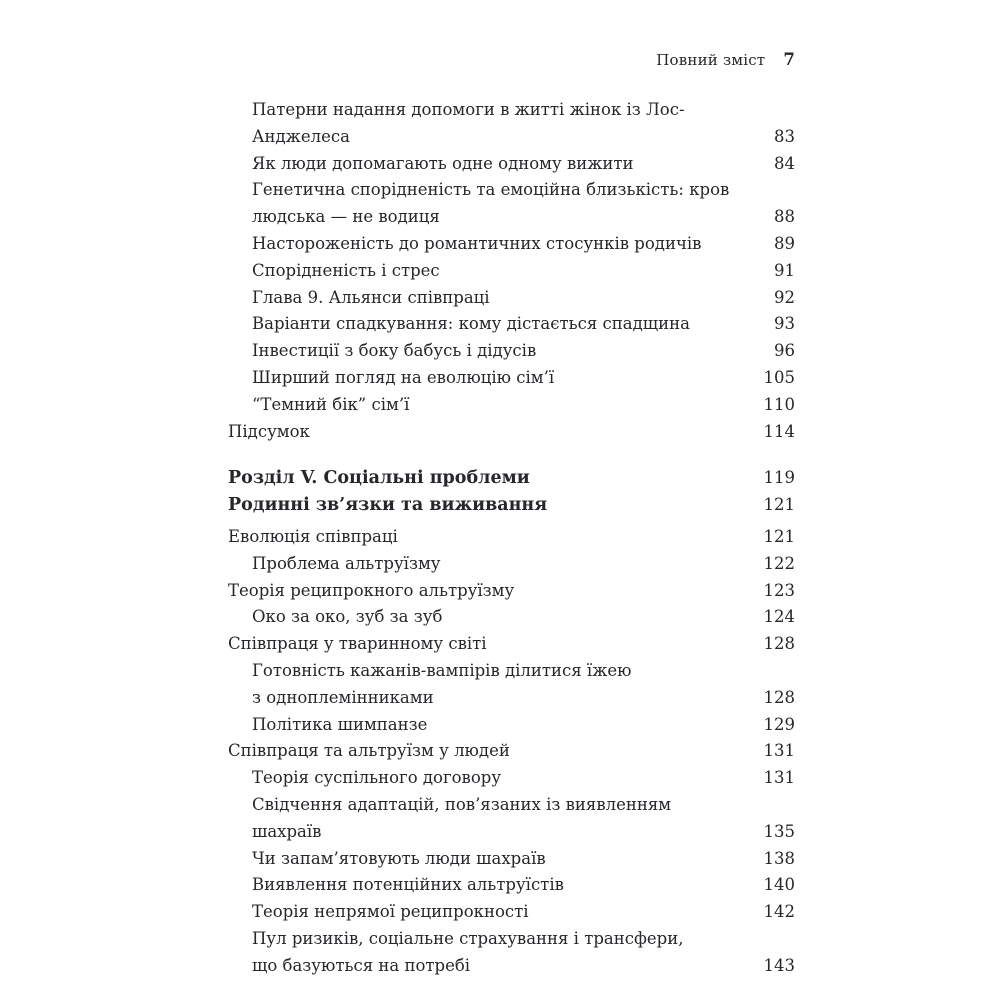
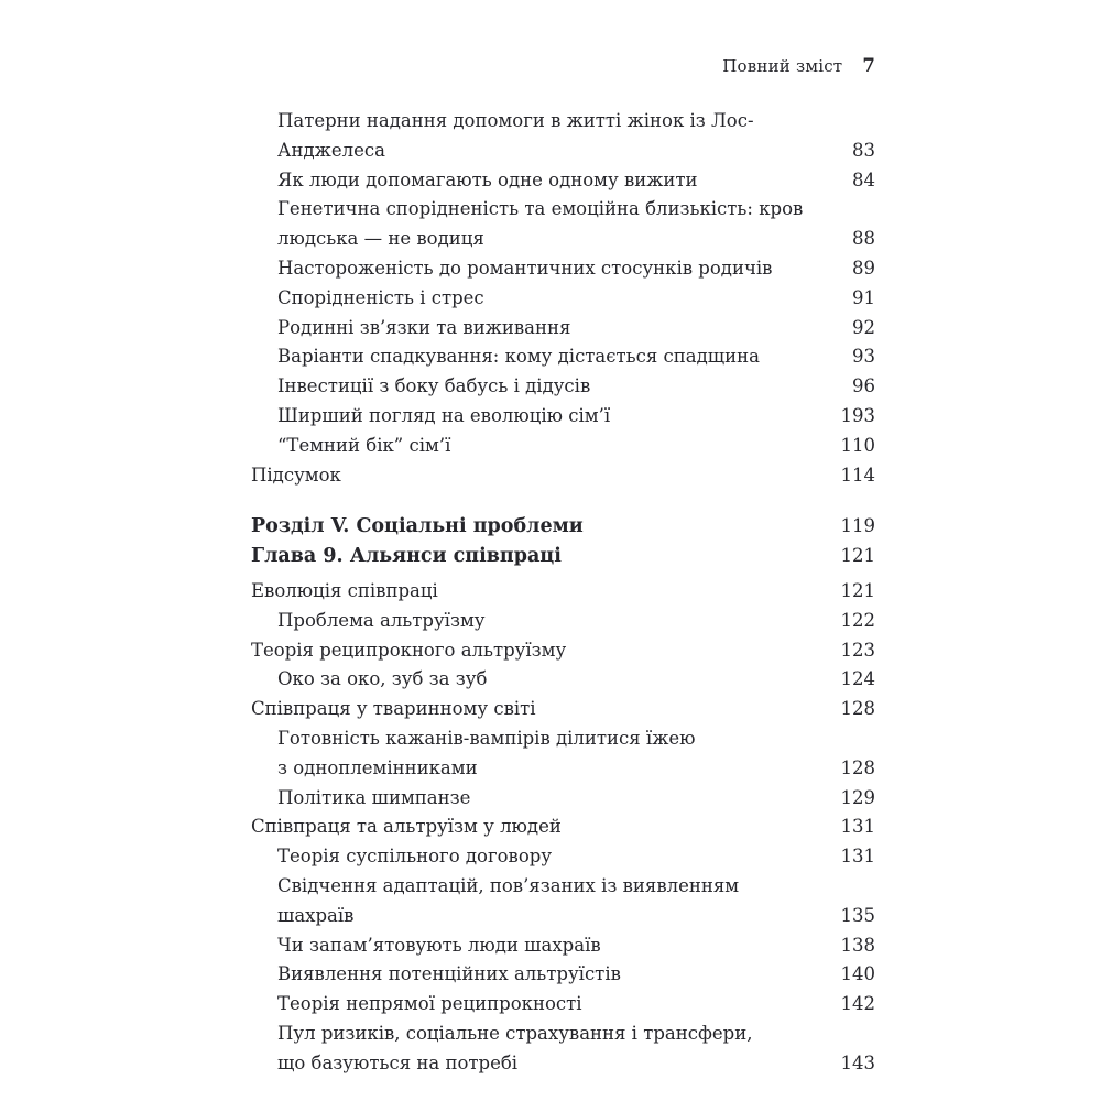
  Повний зміст
  7
  Патерни надання допомоги в житті жінок із Лос-Анджелеса
  83
  Як люди допомагають одне одному вижити
  84
  Генетична спорідненість та емоційна близькість: кров
  людська — не водиця
  88
  Настороженість до романтичних стосунків родичів
  89
  Спорідненість і стрес
  91
- Глава 9. Альянси співпраці
+ Родинні зв’язки та виживання
  92
  Варіанти спадкування: кому дістається спадщина
  93
  Інвестиції з боку бабусь і дідусів
  96
  Ширший погляд на еволюцію сім’ї
- 105
+ 193
  “Темний бік” сім’ї
  110
  Підсумок
  114
  Розділ V. Соціальні проблеми
  119
- Родинні зв’язки та виживання
+ Глава 9. Альянси співпраці
  121
  Еволюція співпраці
  121
  Проблема альтруїзму
  122
  Теорія реципрокного альтруїзму
  123
  Око за око, зуб за зуб
  124
  Співпраця у тваринному світі
  128
  Готовність кажанів-вампірів ділитися їжею
  з одноплемінниками
  128
  Політика шимпанзе
  129
  Співпраця та альтруїзм у людей
  131
  Теорія суспільного договору
  131
  Свідчення адаптацій, пов’язаних із виявленням шахраїв
  135
  Чи запам’ятовують люди шахраїв
  138
  Виявлення потенційних альтруїстів
  140
  Теорія непрямої реципрокності
  142
  Пул ризиків, соціальне страхування і трансфери,
  що базуються на потребі
  143
